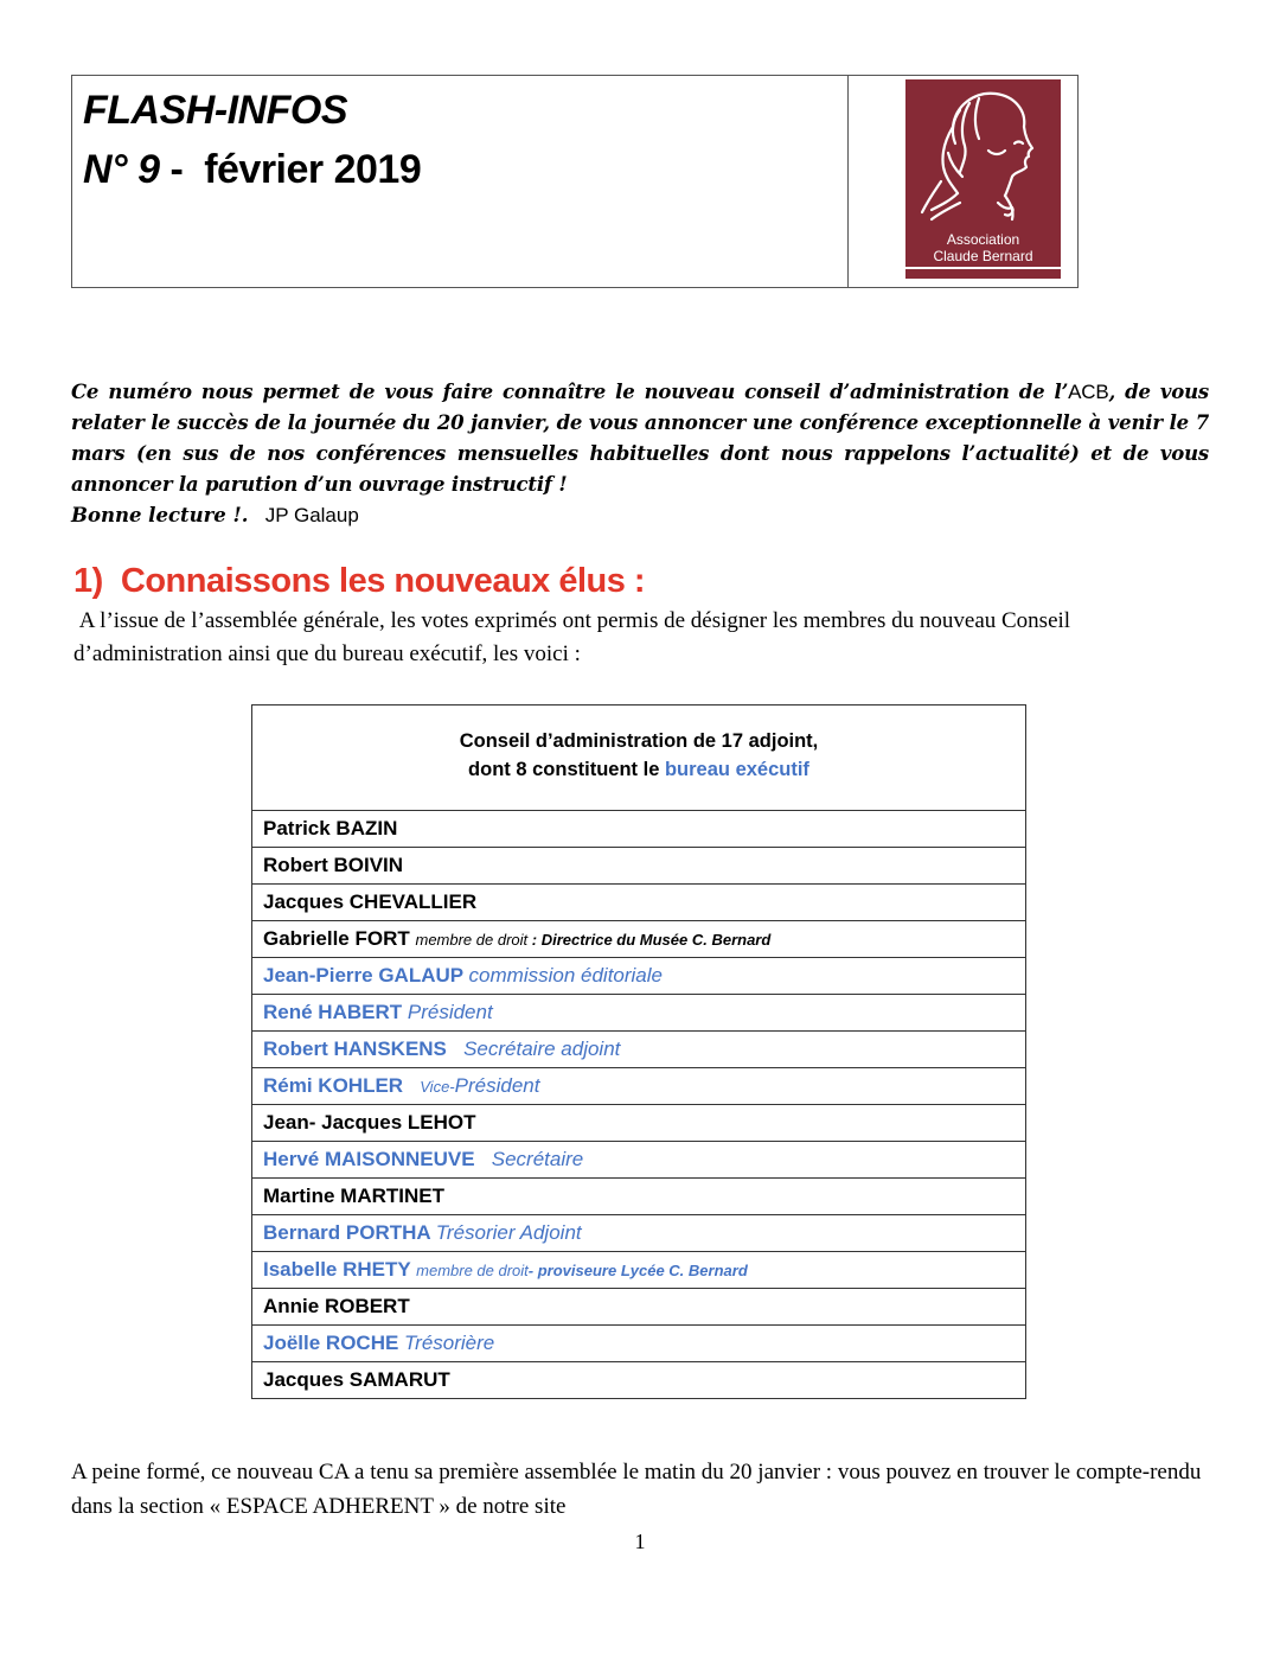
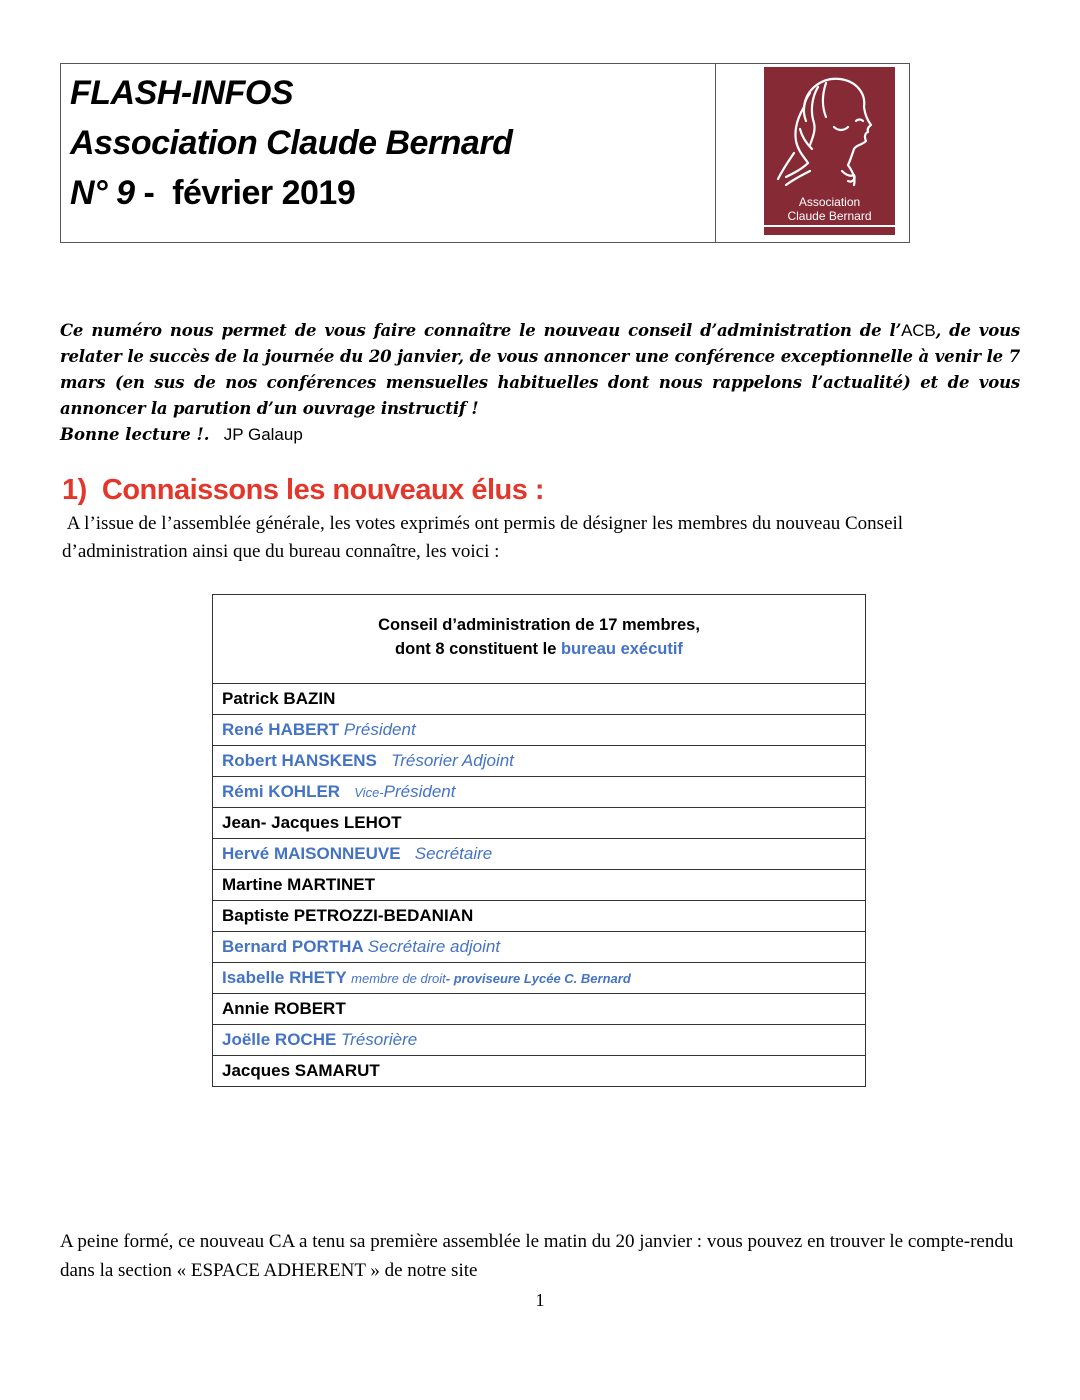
  FLASH-INFOS
+ Association Claude Bernard
  N° 9 - février 2019
  Association
  Claude Bernard
  Ce numéro nous permet de vous faire connaître le nouveau conseil d’administration de l’ACB, de vous relater le succès de la journée du 20 janvier, de vous annoncer une conférence exceptionnelle à venir le 7 mars (en sus de nos conférences mensuelles habituelles dont nous rappelons l’actualité) et de vous annoncer la parution d’un ouvrage instructif !
  Bonne lecture !. JP Galaup
  1) Connaissons les nouveaux élus :
- A l’issue de l’assemblée générale, les votes exprimés ont permis de désigner les membres du nouveau Conseil d’administration ainsi que du bureau exécutif, les voici :
+ A l’issue de l’assemblée générale, les votes exprimés ont permis de désigner les membres du nouveau Conseil d’administration ainsi que du bureau connaître, les voici :
- Conseil d’administration de 17 adjoint, dont 8 constituent le bureau exécutif
+ Conseil d’administration de 17 membres, dont 8 constituent le bureau exécutif
  Patrick BAZIN
- Robert BOIVIN
- Jacques CHEVALLIER
- Gabrielle FORT membre de droit : Directrice du Musée C. Bernard
- Jean-Pierre GALAUP commission éditoriale
  René HABERT Président
- Robert HANSKENS Secrétaire adjoint
+ Robert HANSKENS Trésorier Adjoint
  Rémi KOHLER Vice-Président
  Jean- Jacques LEHOT
  Hervé MAISONNEUVE Secrétaire
  Martine MARTINET
+ Baptiste PETROZZI-BEDANIAN
- Bernard PORTHA Trésorier Adjoint
+ Bernard PORTHA Secrétaire adjoint
  Isabelle RHETY membre de droit- proviseure Lycée C. Bernard
  Annie ROBERT
  Joëlle ROCHE Trésorière
  Jacques SAMARUT
  A peine formé, ce nouveau CA a tenu sa première assemblée le matin du 20 janvier : vous pouvez en trouver le compte-rendu dans la section « ESPACE ADHERENT » de notre site
  1
